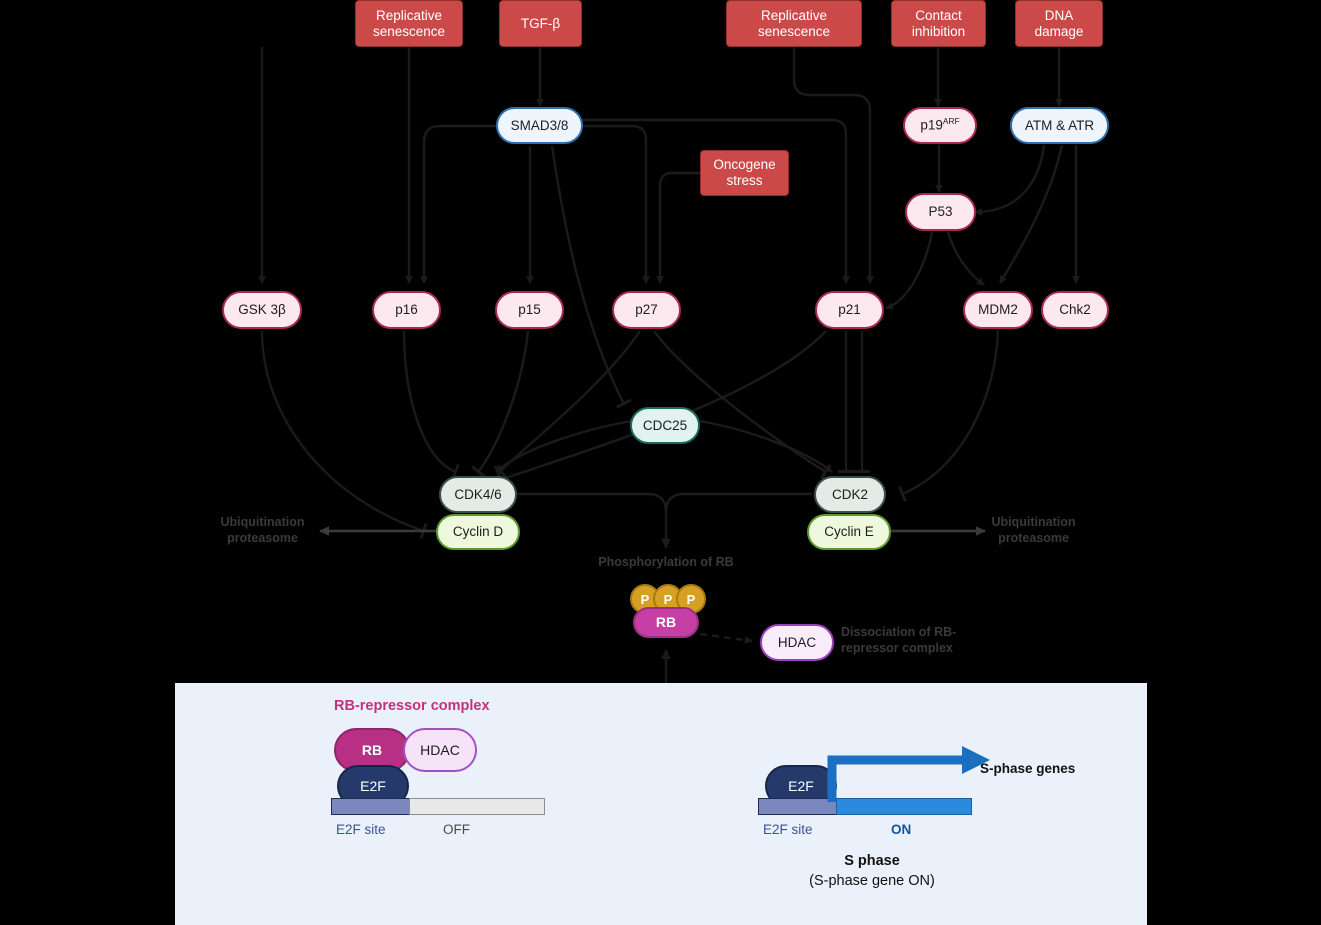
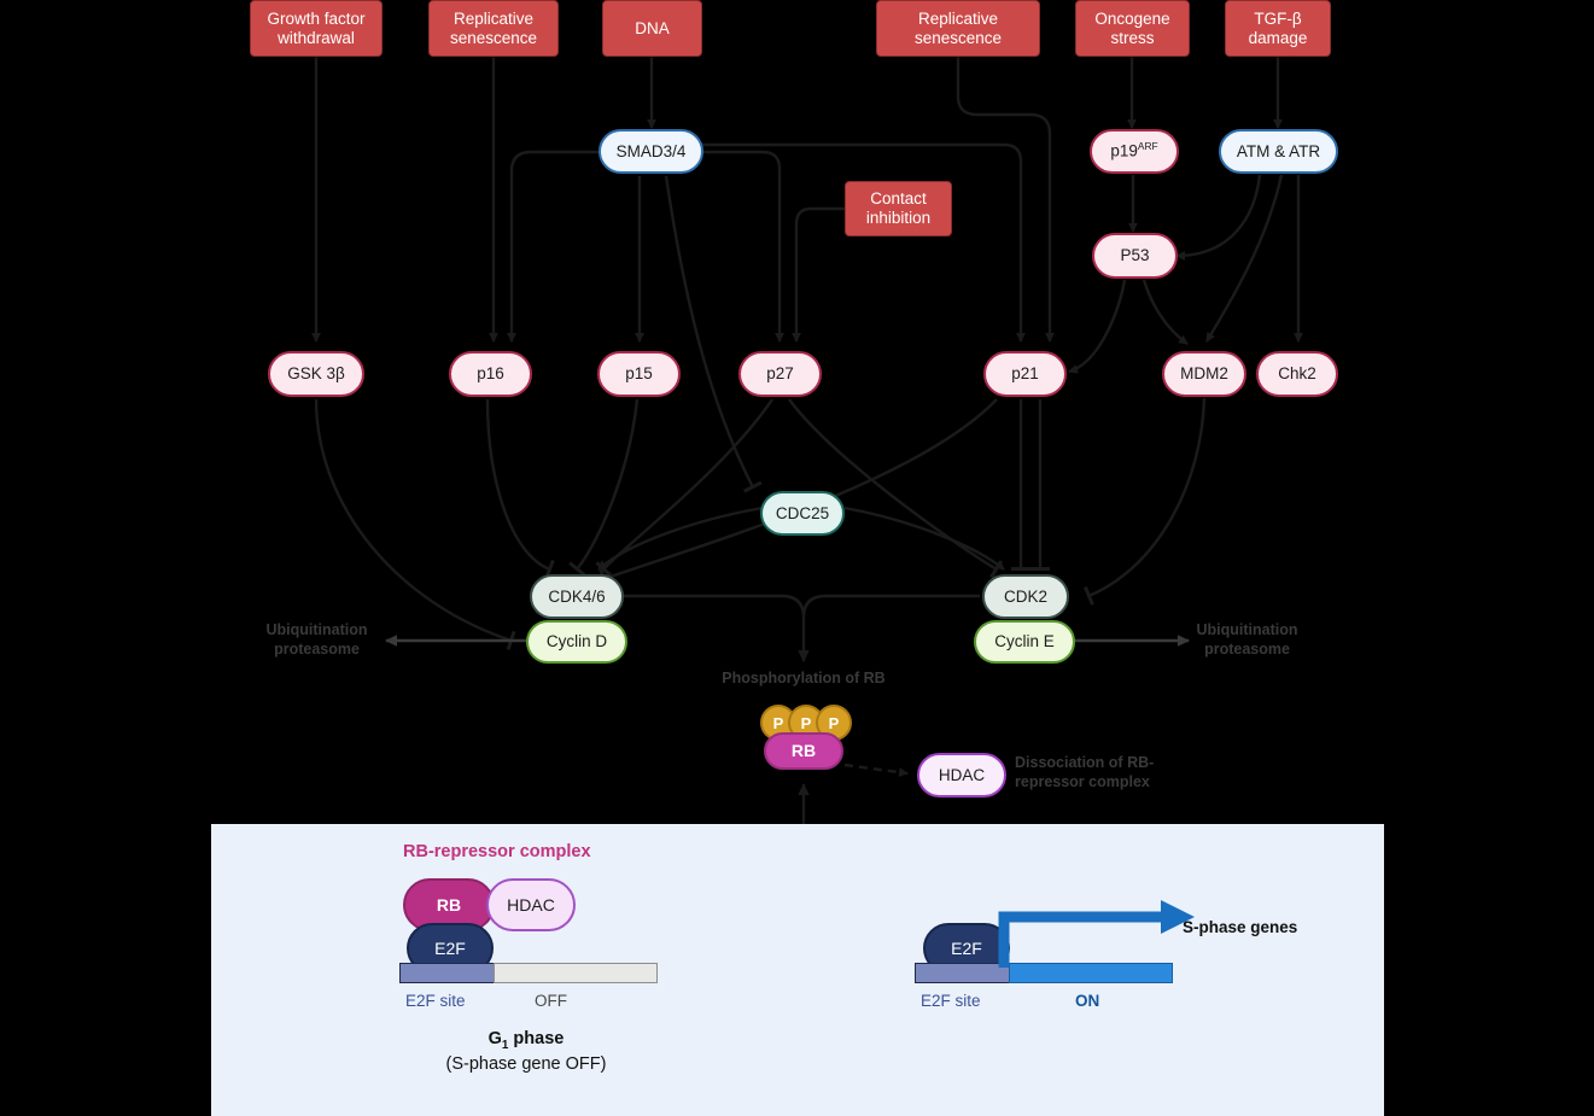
+ Growth factor
+ withdrawal
  Replicative
  senescence
- TGF-β
+ DNA
  Replicative
  senescence
- Contact
+ Oncogene
- inhibition
+ stress
- DNA
+ TGF-β
  damage
- Oncogene
+ Contact
- stress
+ inhibition
- SMAD3/8
+ SMAD3/4
  p19ARF
  ATM & ATR
  P53
  GSK 3β
  p16
  p15
  p27
  p21
  MDM2
  Chk2
  CDC25
  CDK4/6
  Cyclin D
  CDK2
  Cyclin E
  Ubiquitination
  proteasome
  Ubiquitination
  proteasome
  Phosphorylation of RB
  Dissociation of RB-
  repressor complex
  P
  P
  P
  RB
  HDAC
  RB-repressor complex
  RB
  HDAC
  E2F
  E2F site
  OFF
+ G1 phase
+ (S-phase gene OFF)
  E2F
  S-phase genes
  E2F site
  ON
- S phase
- (S-phase gene ON)
